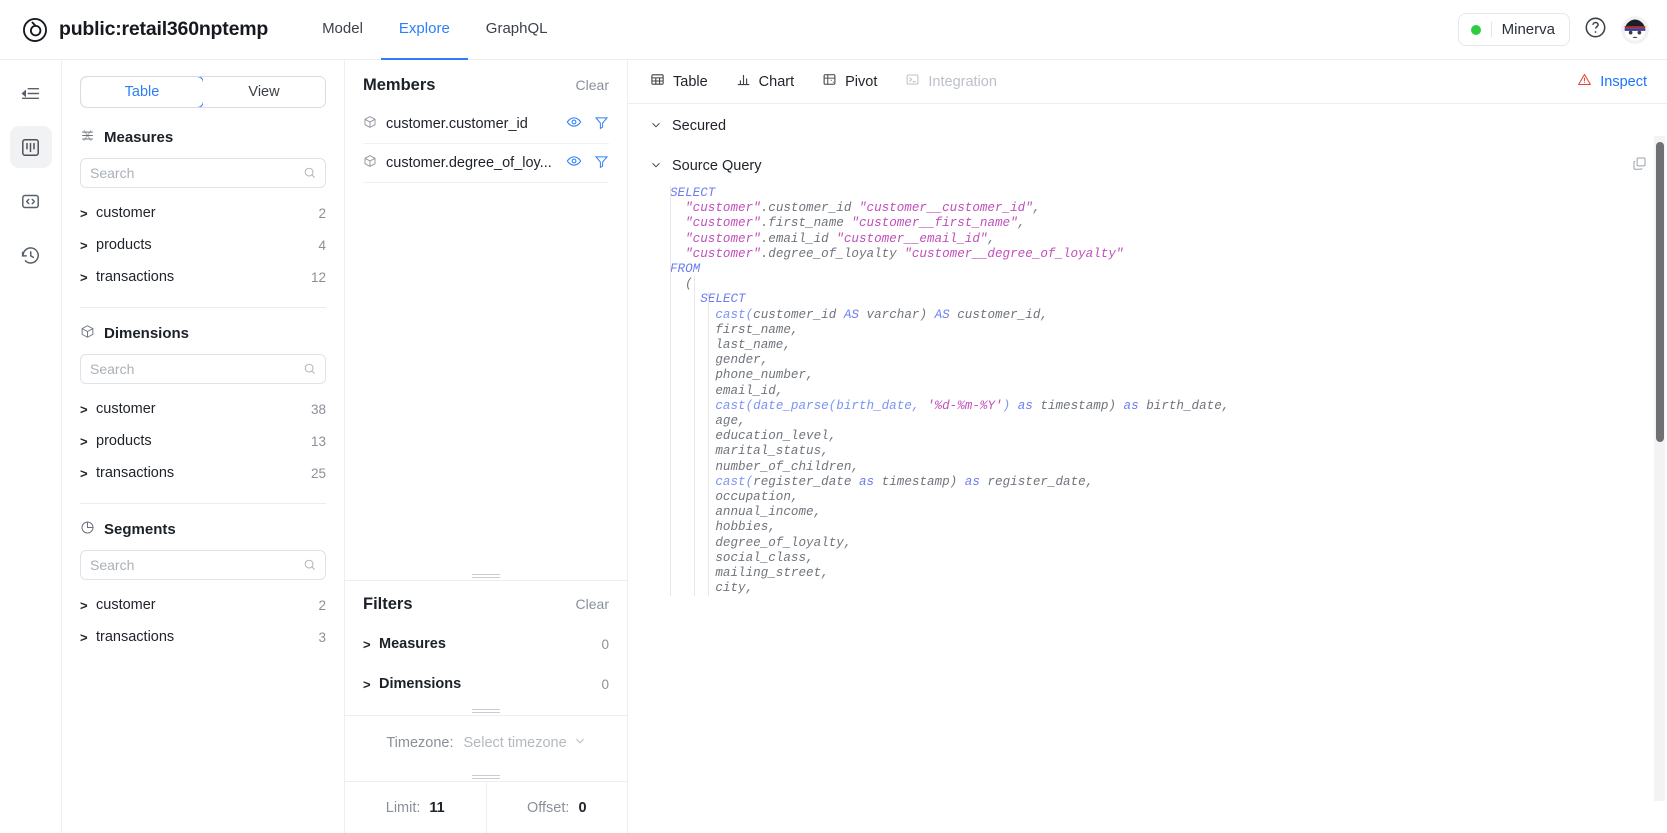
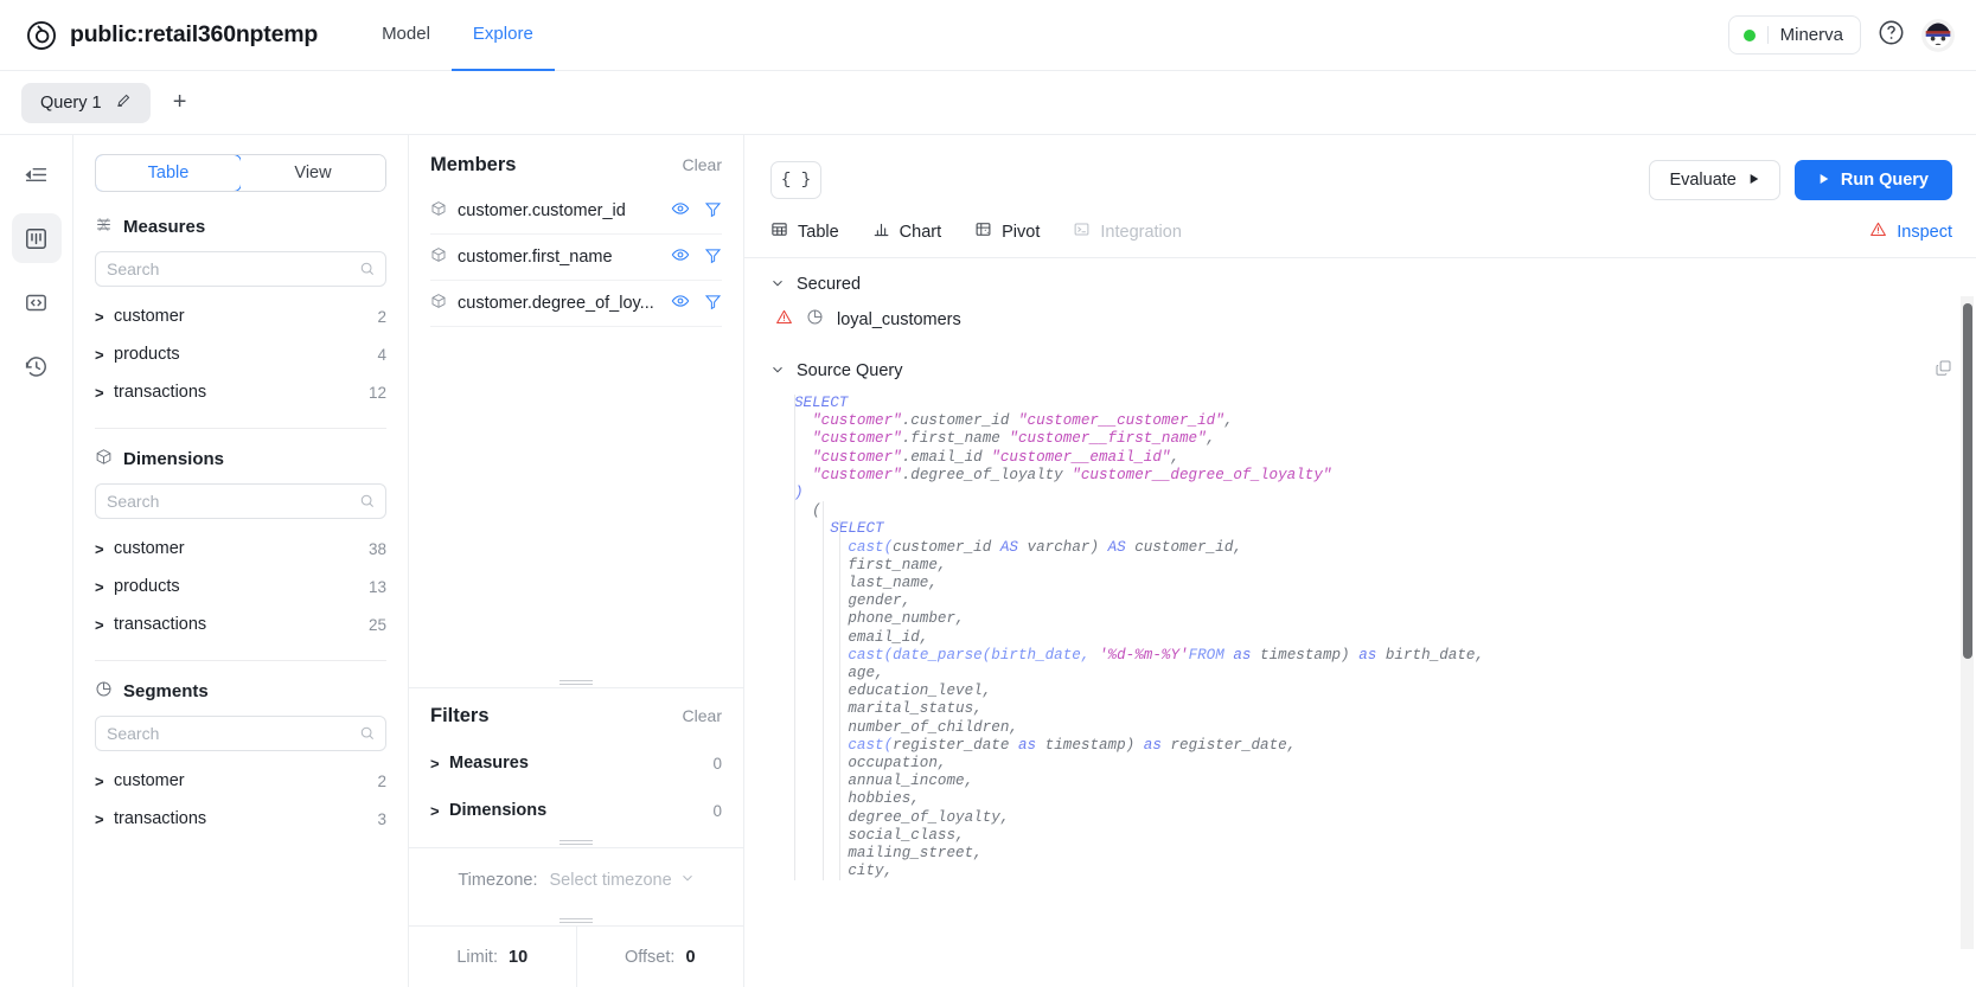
  public:retail360nptemp
  Model
  Explore
- GraphQL
  Minerva
+ Query 1
+ +
  Table
  View
  Measures
  Search
  >
  customer
  2
  >
  products
  4
  >
  transactions
  12
  Dimensions
  Search
  >
  customer
  38
  >
  products
  13
  >
  transactions
  25
  Segments
  Search
  >
  customer
  2
  >
  transactions
  3
  Members
  Clear
  customer.customer_id
+ customer.first_name
  customer.degree_of_loy...
  Filters
  Clear
  >
  Measures
  0
  >
  Dimensions
  0
  Timezone:
  Select timezone
  Limit:
- 11
+ 10
  Offset:
  0
+ { }
+ Evaluate
+ Run Query
  Table
  Chart
  Pivot
  Integration
  Inspect
  Secured
+ loyal_customers
  Source Query
  SELECT "customer".customer_id "customer__customer_id",
  "customer".first_name "customer__first_name",
  "customer".email_id "customer__email_id",
- "customer".degree_of_loyalty "customer__degree_of_loyalty" FROM
+ "customer".degree_of_loyalty "customer__degree_of_loyalty" )
  (
  SELECT cast(customer_id AS varchar) AS customer_id,
  first_name,
  last_name,
  gender,
  phone_number,
  email_id,
- cast(date_parse(birth_date, '%d-%m-%Y') as timestamp) as birth_date,
+ cast(date_parse(birth_date, '%d-%m-%Y'FROM as timestamp) as birth_date,
  age,
  education_level,
  marital_status,
  number_of_children,
  cast(register_date as timestamp) as register_date,
  occupation,
  annual_income,
  hobbies,
  degree_of_loyalty,
  social_class,
  mailing_street,
  city,
